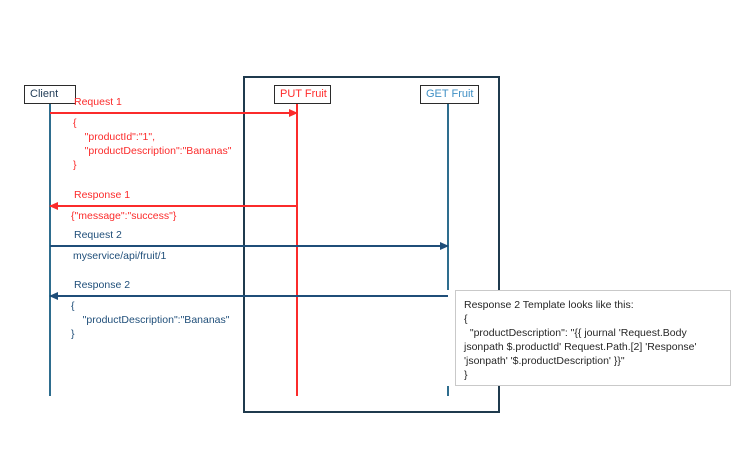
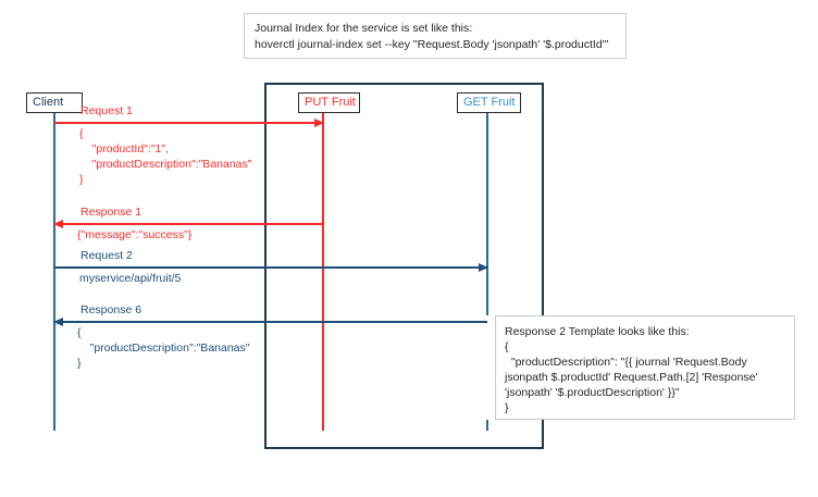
+ Journal Index for the service is set like this:
+ hoverctl journal-index set --key "Request.Body 'jsonpath' '$.productId'"
  Client
  PUT Fruit
  GET Fruit
  Request 1
  {
  "productId":"1",
  "productDescription":"Bananas"
  }
  Response 1
  {"message":"success"}
  Request 2
- myservice/api/fruit/1
+ myservice/api/fruit/5
- Response 2
+ Response 6
  {
  "productDescription":"Bananas"
  }
  Response 2 Template looks like this:
  {
  "productDescription": "{{ journal 'Request.Body jsonpath $.productId' Request.Path.[2] 'Response' 'jsonpath' '$.productDescription' }}"
  }
